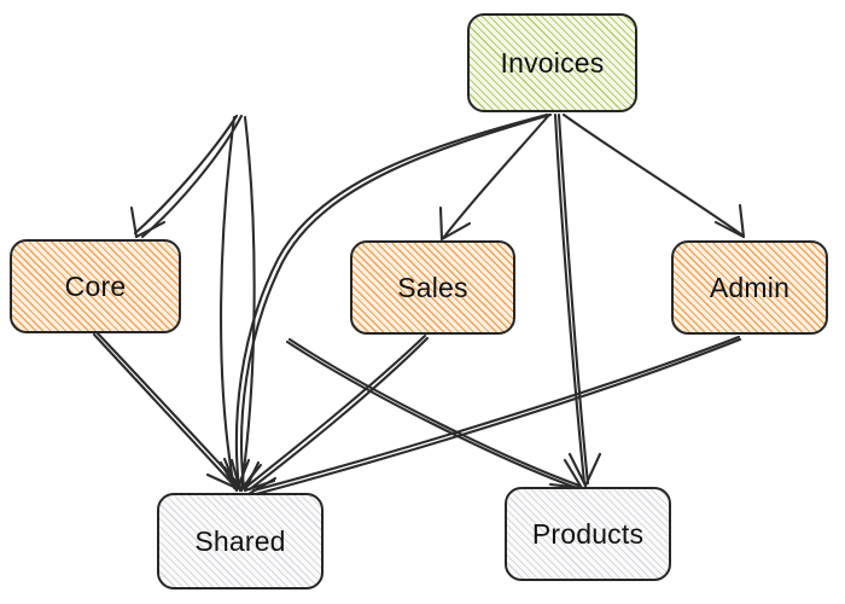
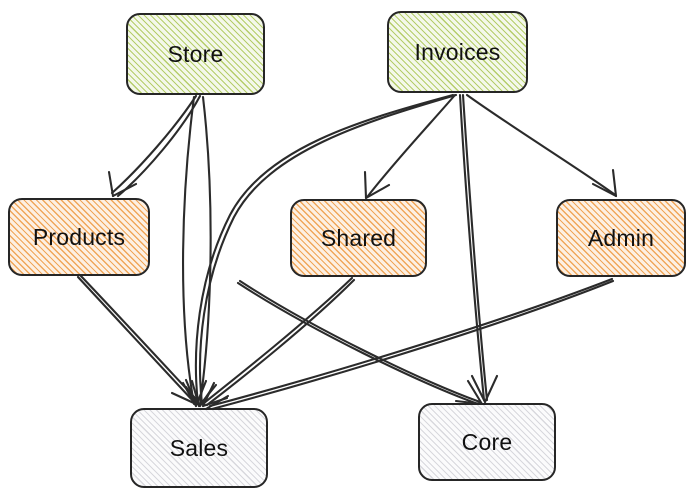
+ Store
  Invoices
- Core
+ Products
- Sales
+ Shared
  Admin
- Shared
+ Sales
- Products
+ Core
